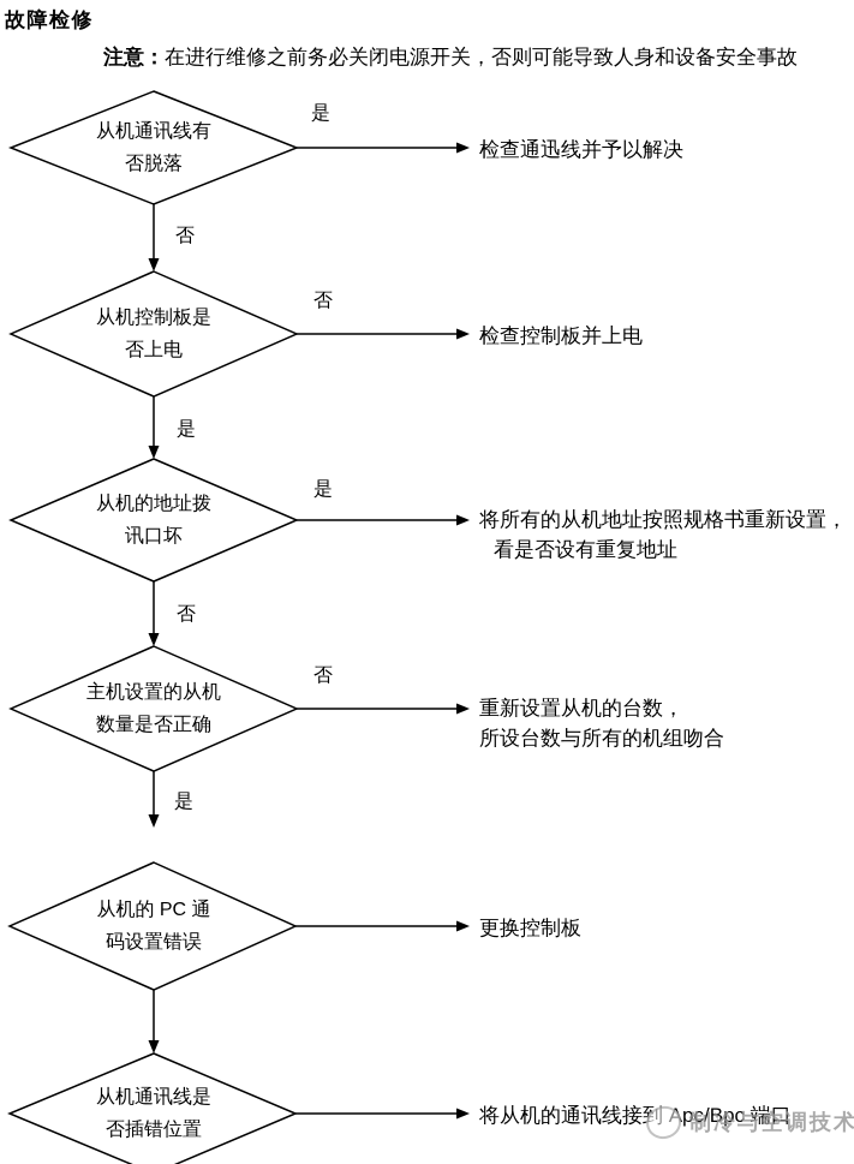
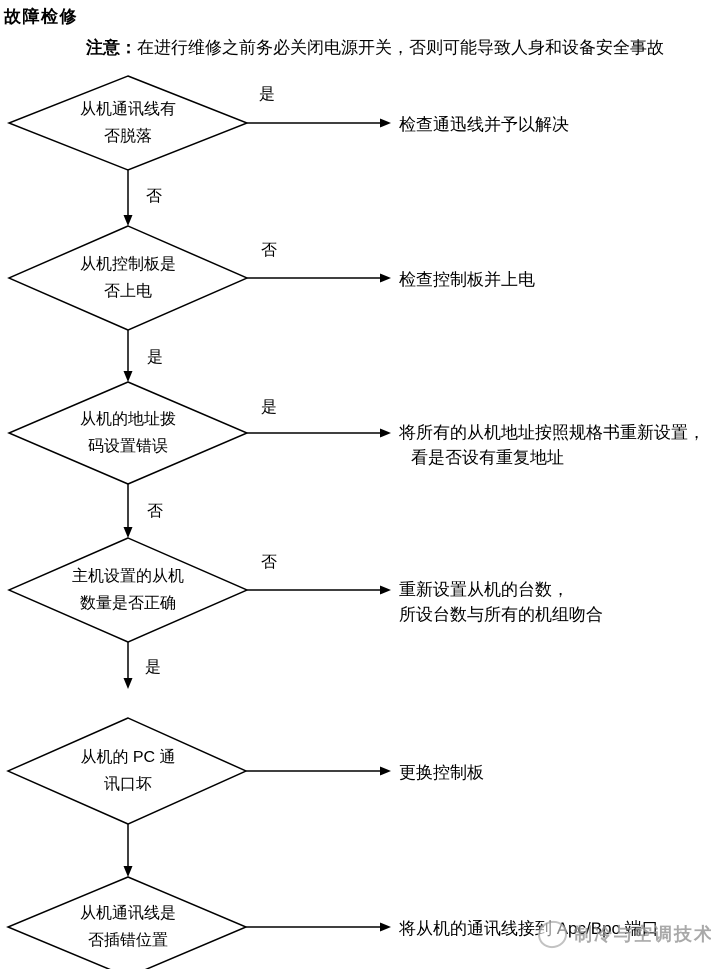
  故障检修
  注意：在进行维修之前务必关闭电源开关，否则可能导致人身和设备安全事故
  从机通讯线有
  否脱落
  是
  否
  检查通迅线并予以解决
  从机控制板是
  否上电
  否
  是
  检查控制板并上电
  从机的地址拨
- 讯口坏
+ 码设置错误
  是
  否
  将所有的从机地址按照规格书重新设置，
  看是否设有重复地址
  主机设置的从机
  数量是否正确
  否
  是
  重新设置从机的台数，
  所设台数与所有的机组吻合
  从机的 PC 通
- 码设置错误
+ 讯口坏
  更换控制板
  从机通讯线是
  否插错位置
  将从机的通讯线接到 Apc/Bpc 端口
  制冷与空调技术
